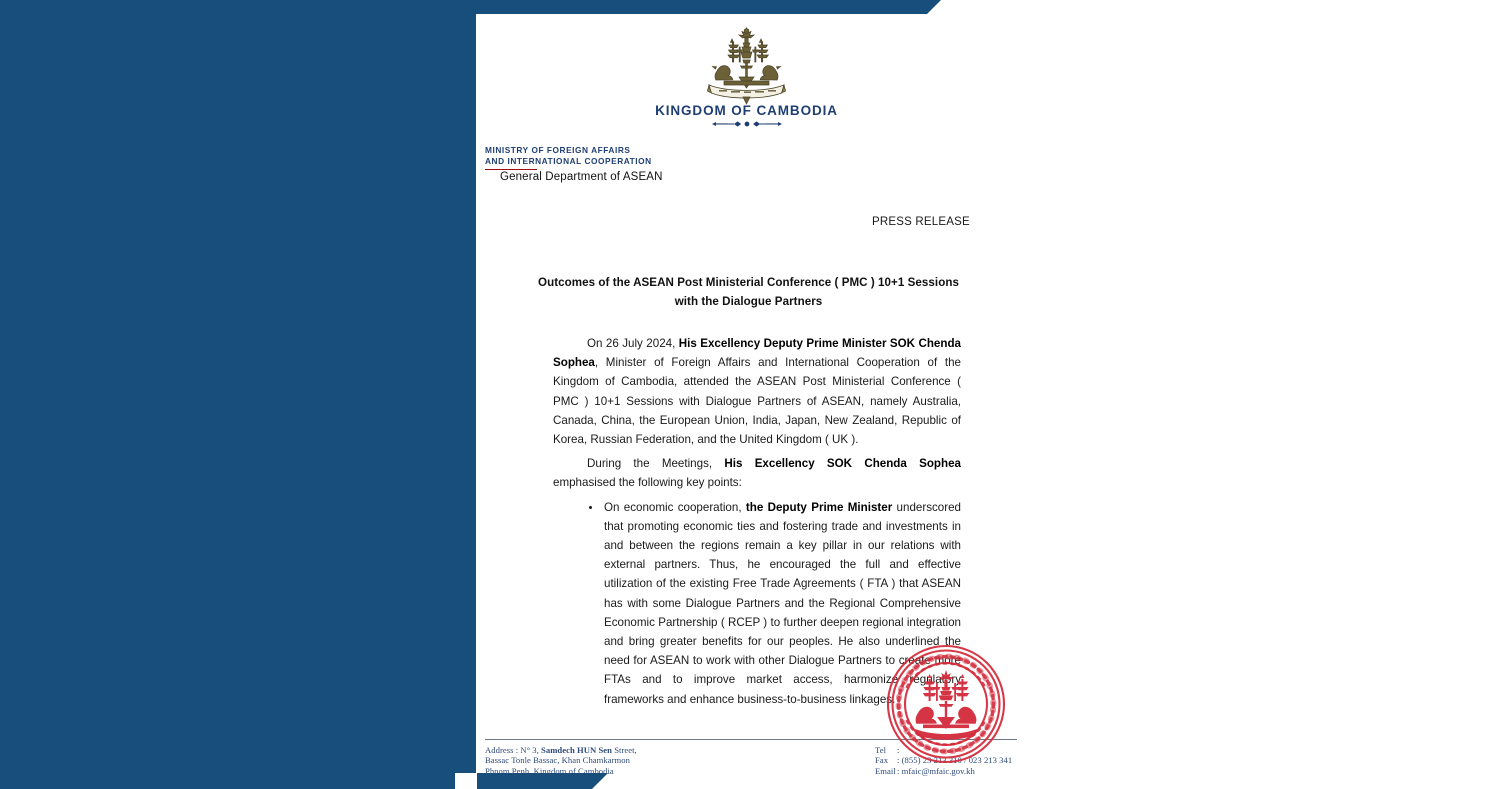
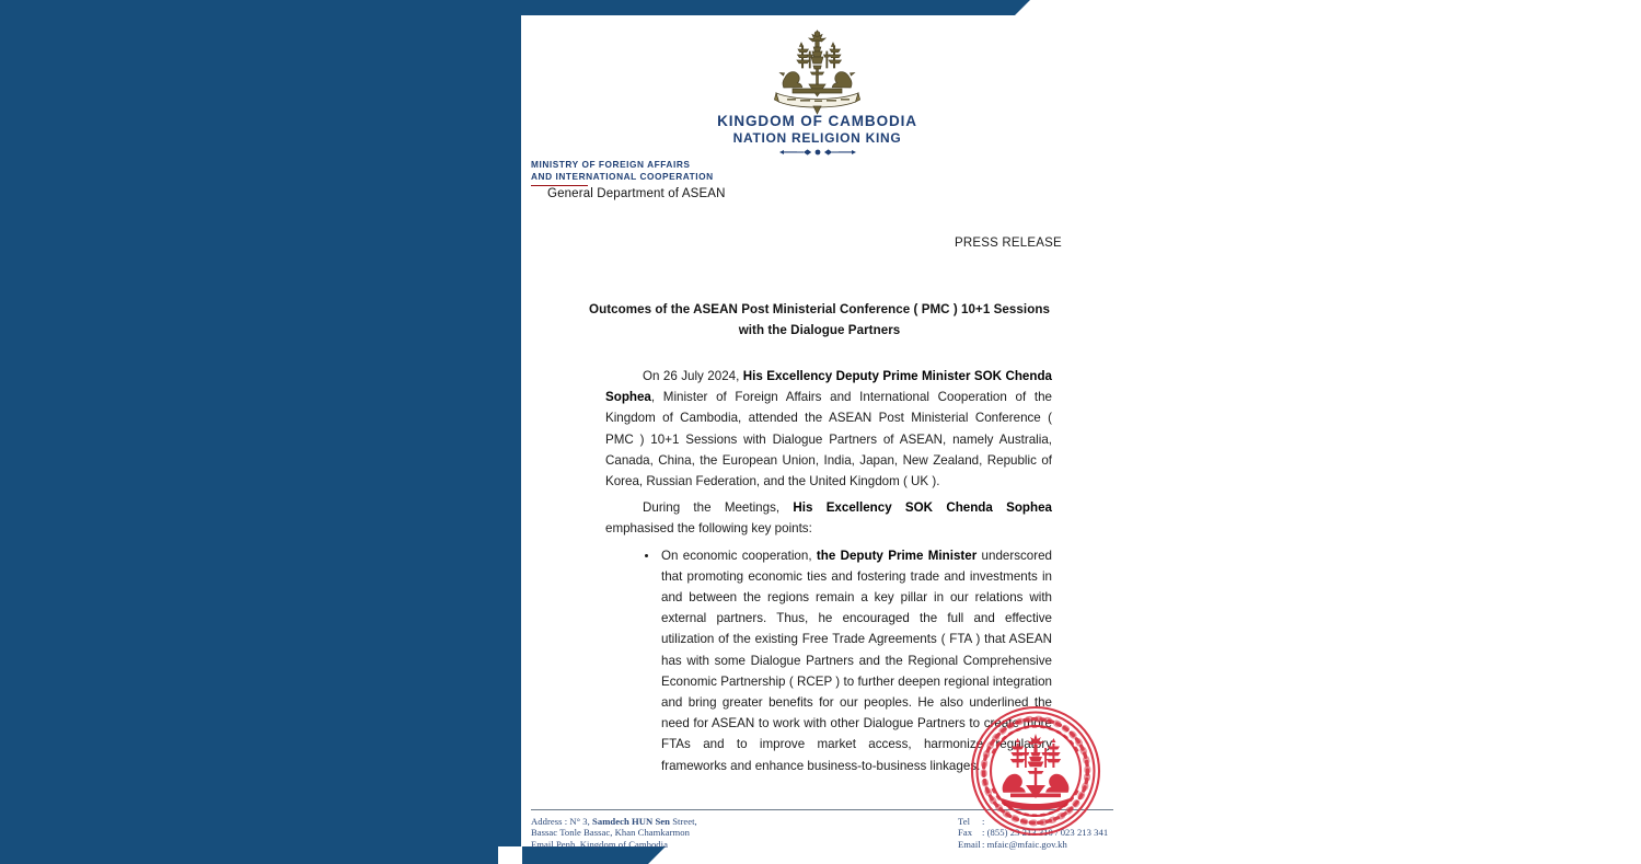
  KINGDOM OF CAMBODIA
+ NATION RELIGION KING
  MINISTRY OF FOREIGN AFFAIRS
  AND INTERNATIONAL COOPERATION
  General Department of ASEAN
  PRESS RELEASE
  Outcomes of the ASEAN Post Ministerial Conference ( PMC ) 10+1 Sessions with the Dialogue Partners
  On 26 July 2024, His Excellency Deputy Prime Minister SOK Chenda Sophea, Minister of Foreign Affairs and International Cooperation of the Kingdom of Cambodia, attended the ASEAN Post Ministerial Conference ( PMC ) 10+1 Sessions with Dialogue Partners of ASEAN, namely Australia, Canada, China, the European Union, India, Japan, New Zealand, Republic of Korea, Russian Federation, and the United Kingdom ( UK ).
  During the Meetings, His Excellency SOK Chenda Sophea emphasised the following key points:
  On economic cooperation, the Deputy Prime Minister underscored that promoting economic ties and fostering trade and investments in and between the regions remain a key pillar in our relations with external partners. Thus, he encouraged the full and effective utilization of the existing Free Trade Agreements ( FTA ) that ASEAN has with some Dialogue Partners and the Regional Comprehensive Economic Partnership ( RCEP ) to further deepen regional integration and bring greater benefits for our peoples. He also underlined the need for ASEAN to work with other Dialogue Partners to cea more FTAs and to improve market access, harmonize reglatory frameworks and enhance business-to-business linkage
  Address : N° 3, Samdech HUN Sen Street,
  Bassac Tonle Bassac, Khan Chamkarmon
- Phnom Penh, Kingdom of Cambodia
+ Email Penh, Kingdom of Cambodia
  Tel
  :
  Fax
  : (855) 213 3 / 023 213 341
  Email
  : mfaic@mfaic.gov.kh
